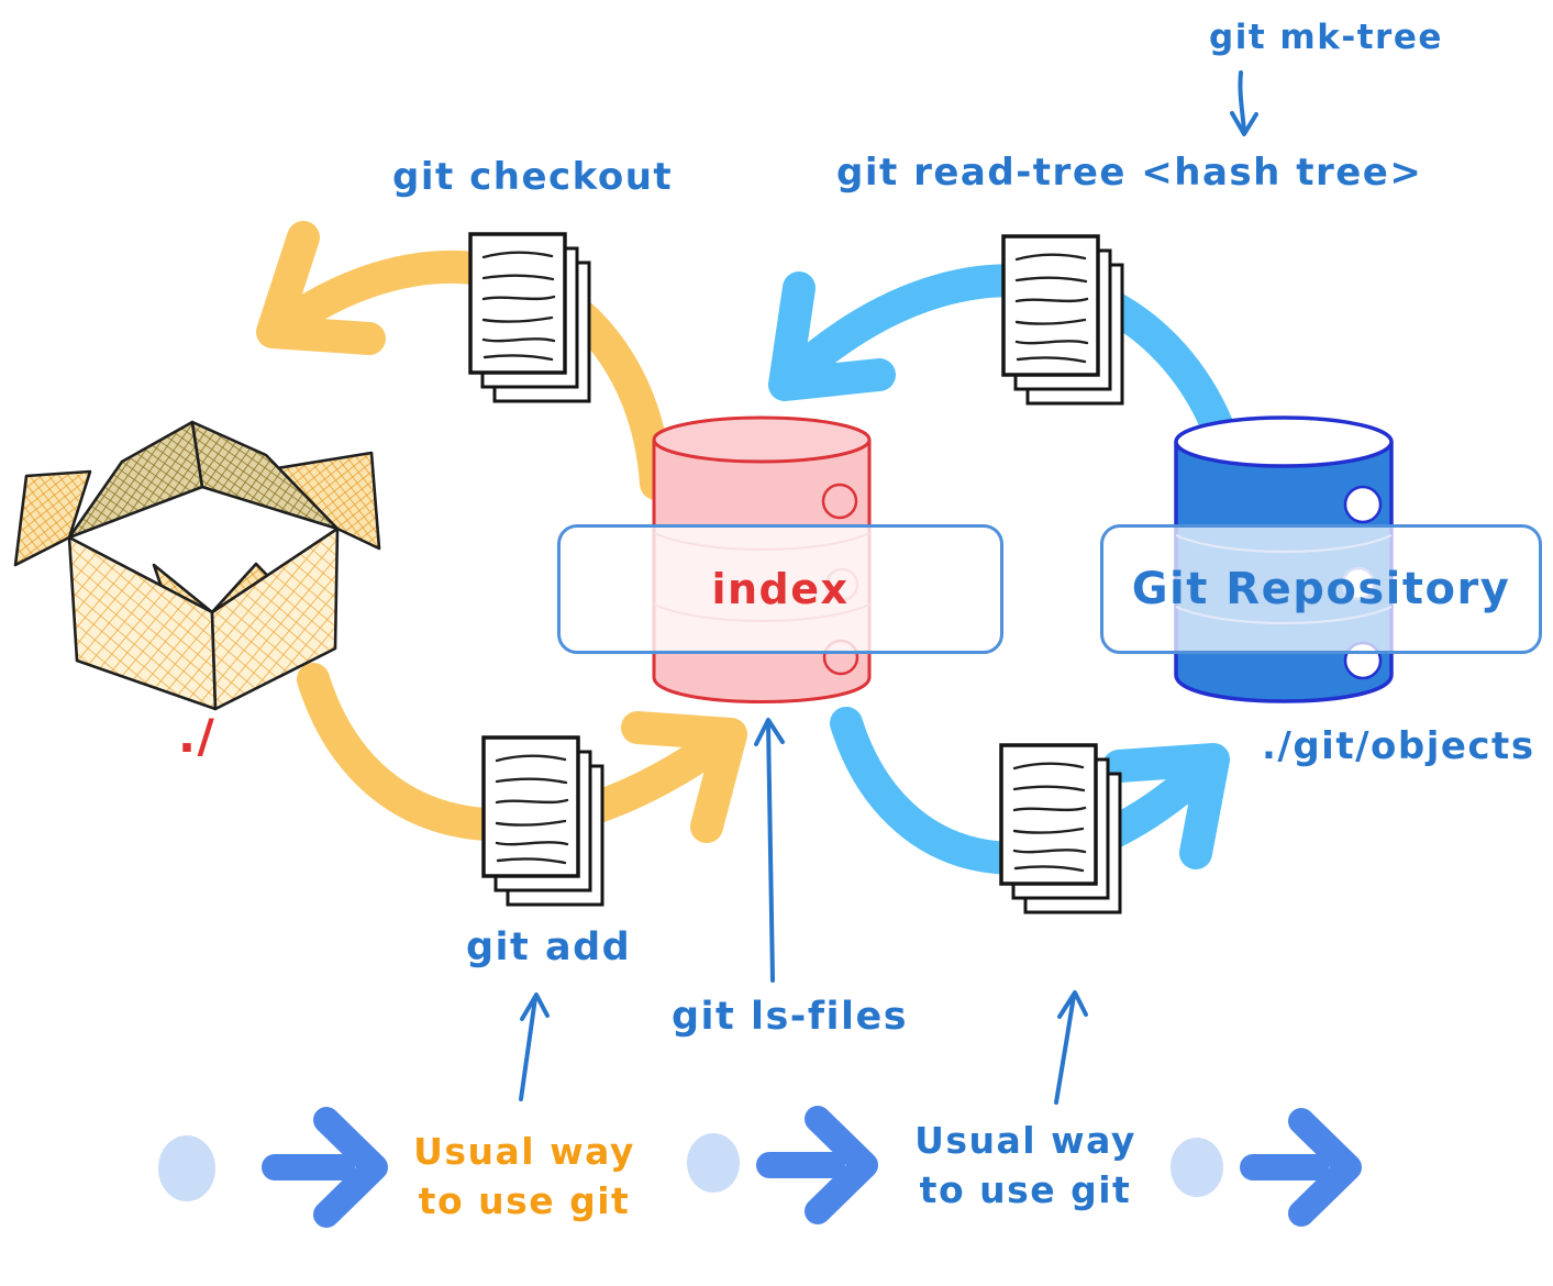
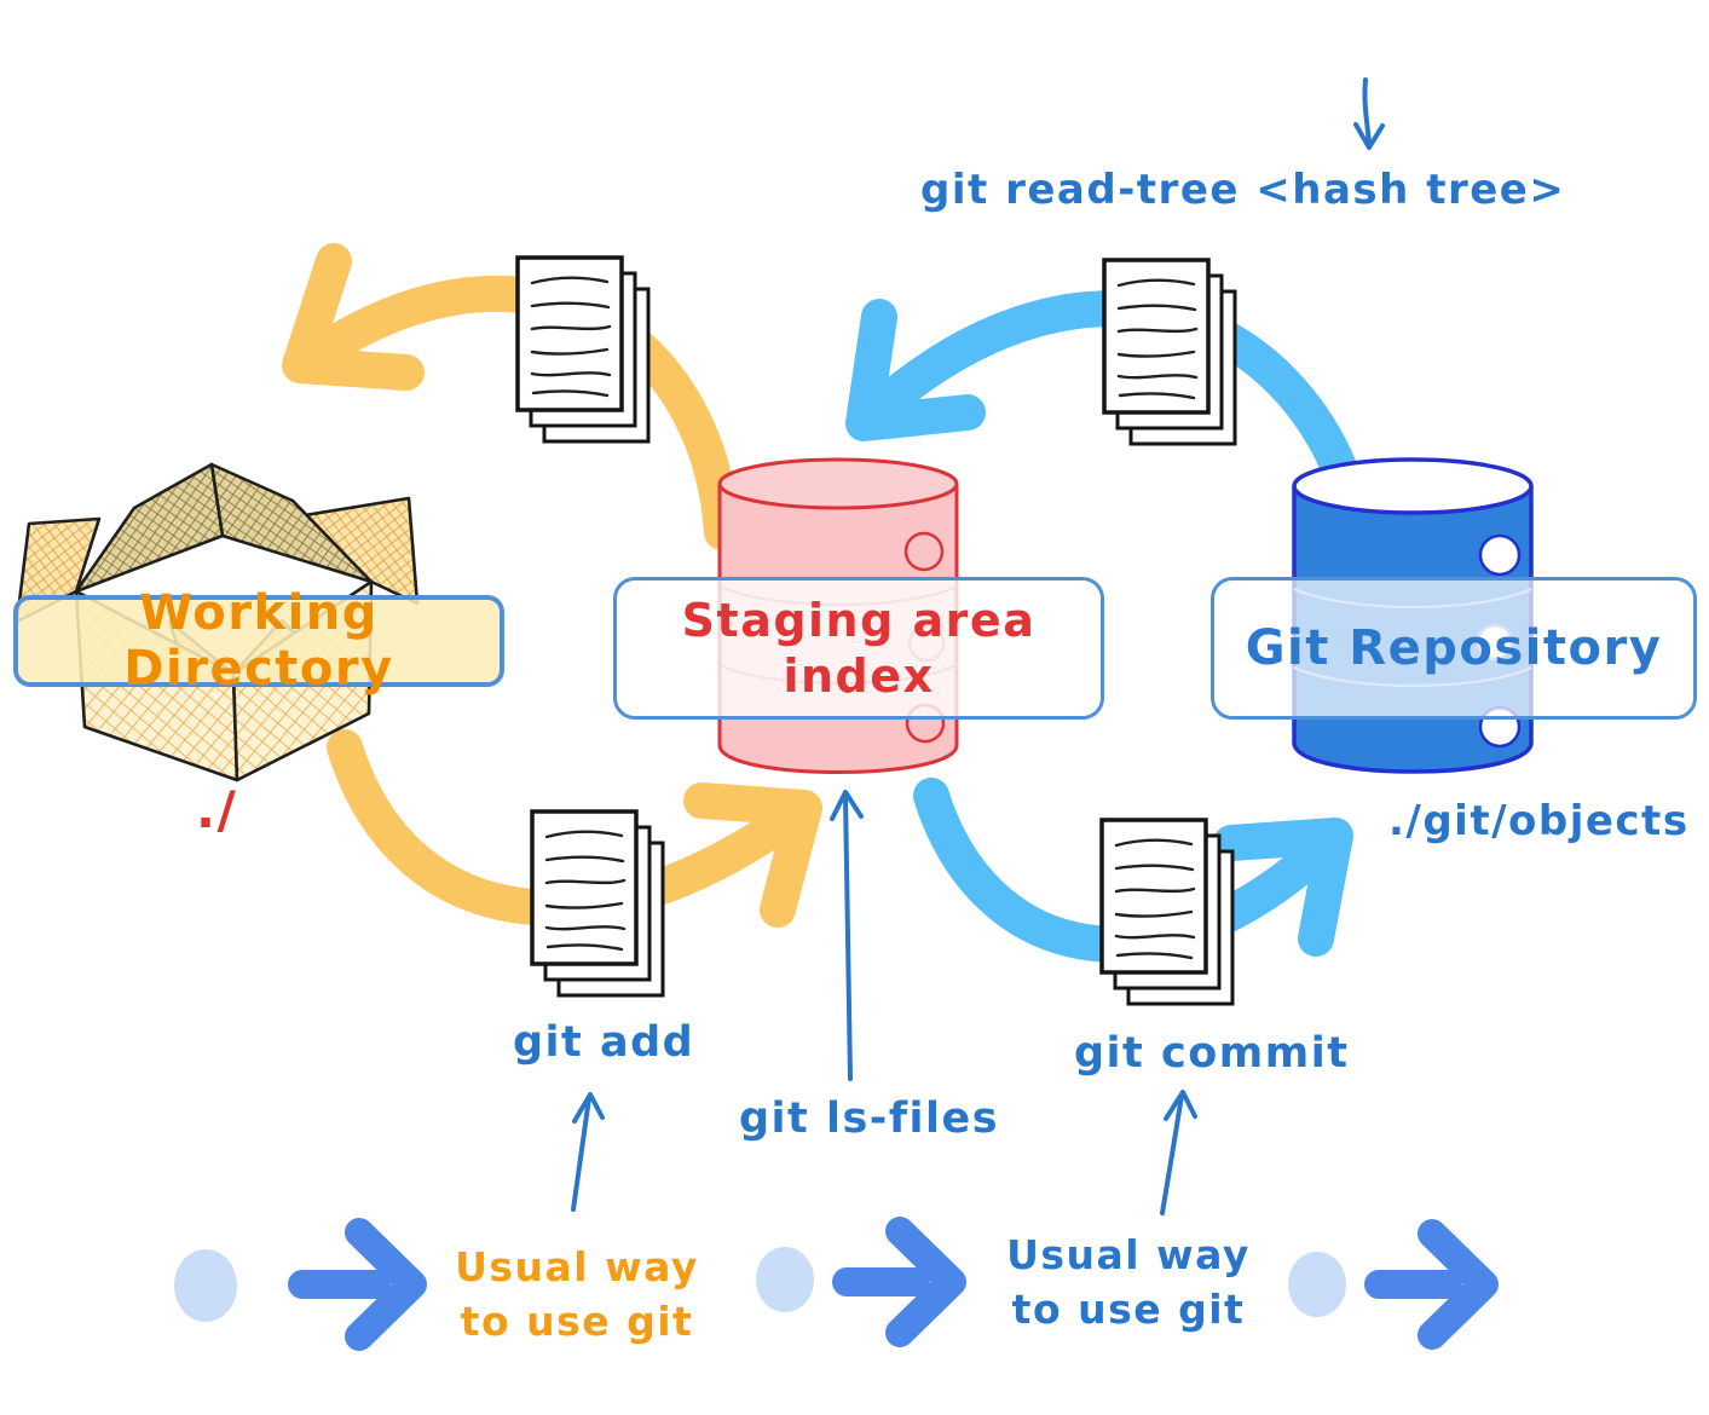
- git mk-tree
  git read-tree <hash tree>
- git checkout
  git add
+ git commit
  git ls-files
+ Working Directory
+ Staging area
  index
  Git Repository
  ./
  ./git/objects
  Usual way
  to use git
  Usual way
  to use git
